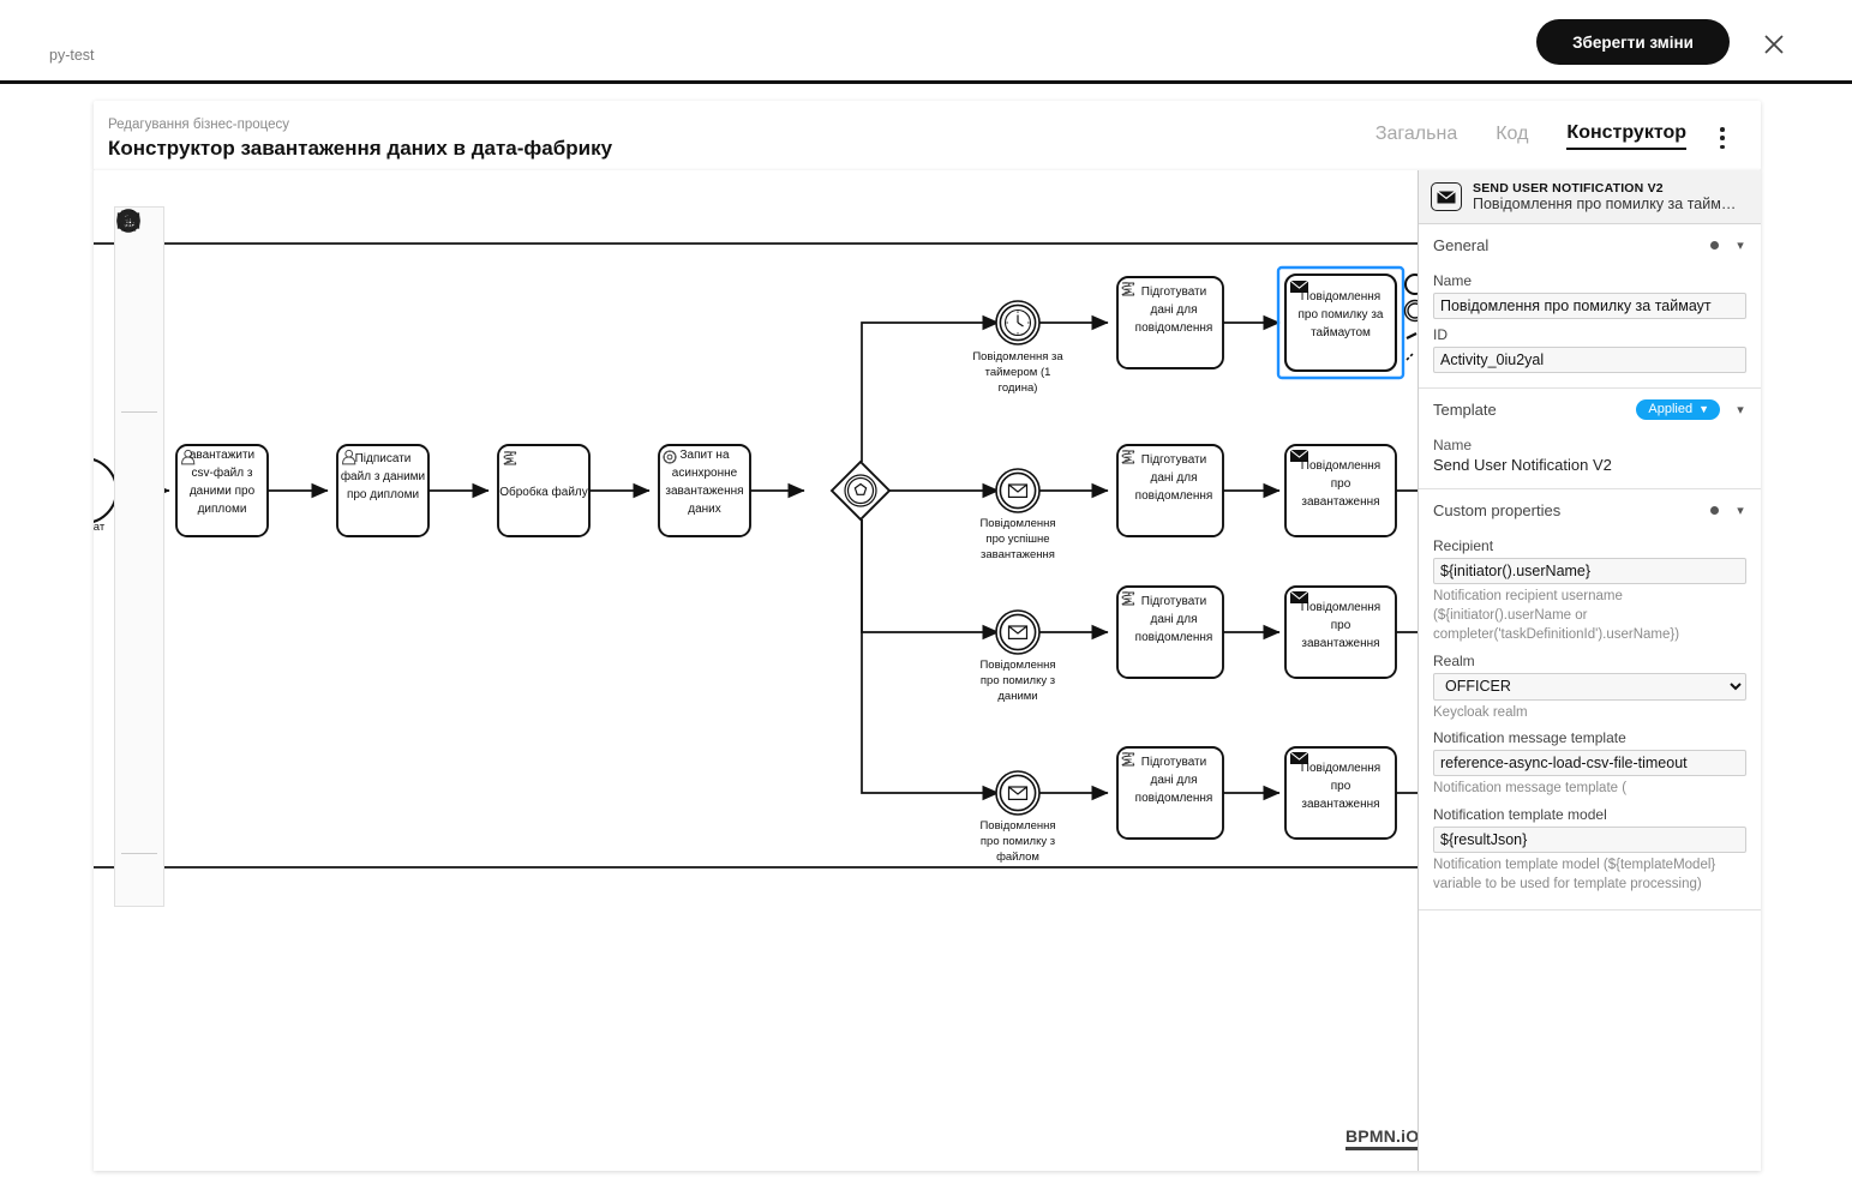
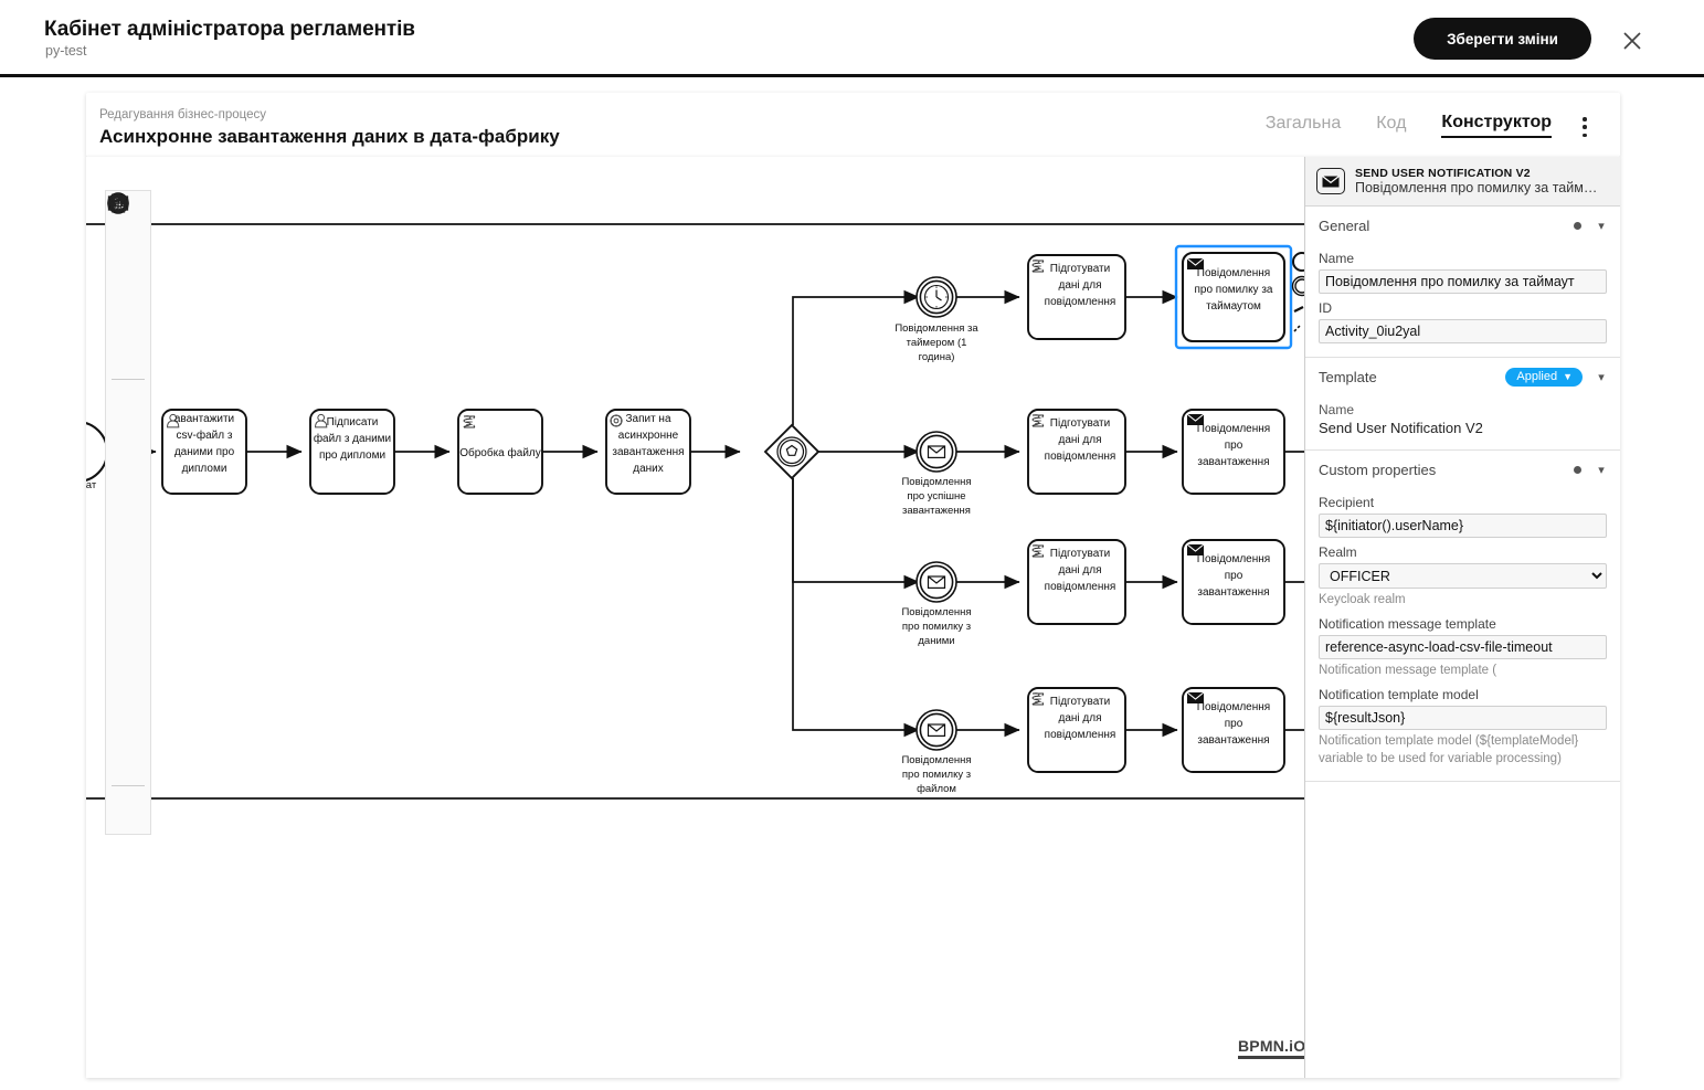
+ Кабінет адміністратора регламентів
  py-test
  Зберегти зміни
  Редагування бізнес-процесу
- Конструктор завантаження даних в дата-фабрику
+ Асинхронне завантаження даних в дата-фабрику
  Загальна
  Код
  Конструктор
  авантажити
  csv-файл з
  даними про
  дипломи
  Підписати
  файл з даними
  про дипломи
  Обробка файлу
  Запит на
  асинхронне
  завантаження
  даних
  Повідомлення за
  таймером (1
  година)
  Повідомлення
  про успішне
  завантаження
  Повідомлення
  про помилку з
  даними
  Повідомлення
  про помилку з
  файлом
  Підготувати
  дані для
  повідомлення
  Підготувати
  дані для
  повідомлення
  Підготувати
  дані для
  повідомлення
  Підготувати
  дані для
  повідомлення
  Повідомлення
  про помилку за
  таймаутом
  Повідомлення
  про
  завантаження
  Повідомлення
  про
  завантаження
  Повідомлення
  про
  завантаження
  BPMN.iO
  SEND USER NOTIFICATION V2
  Повідомлення про помилку за тайм…
  General
  ▾
  Name
  Повідомлення про помилку за таймаут
  ID
  Activity_0iu2yal
  Template
  Applied
  ▼
  ▾
  Name
  Send User Notification V2
  Custom properties
  ▾
  Recipient
  ${initiator().userName}
- Notification recipient username (${initiator().userName or completer('taskDefinitionId').userName})
  Realm
  OFFICER
  Keycloak realm
  Notification message template
  reference-async-load-csv-file-timeout
  Notification message template (
  Notification template model
  ${resultJson}
- Notification template model (${templateModel} variable to be used for template processing)
+ Notification template model (${templateModel} variable to be used for variable processing)
